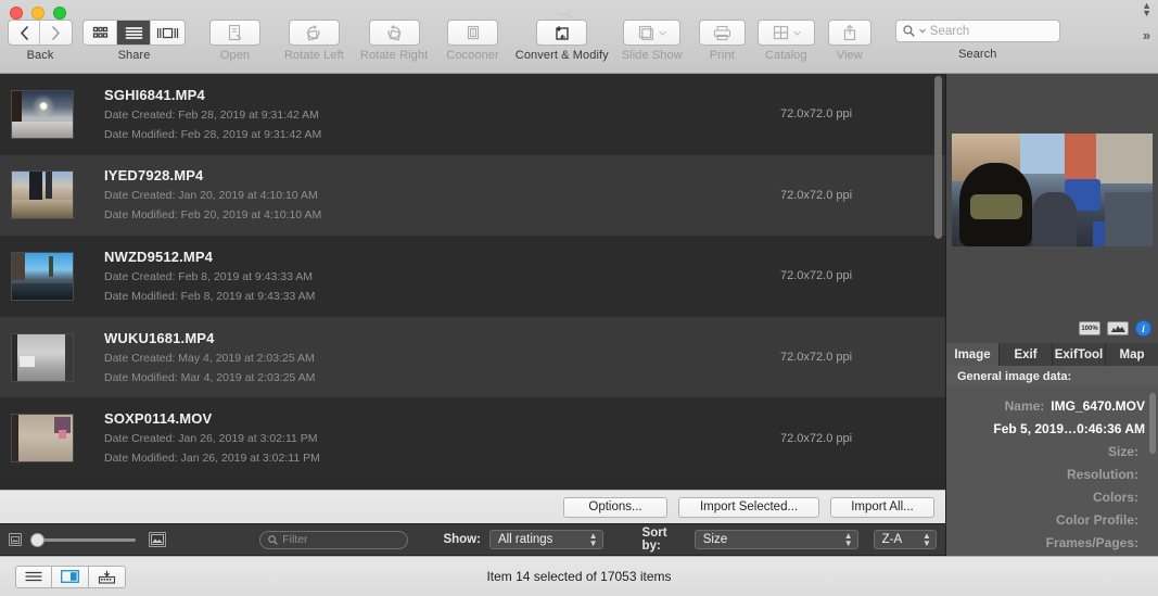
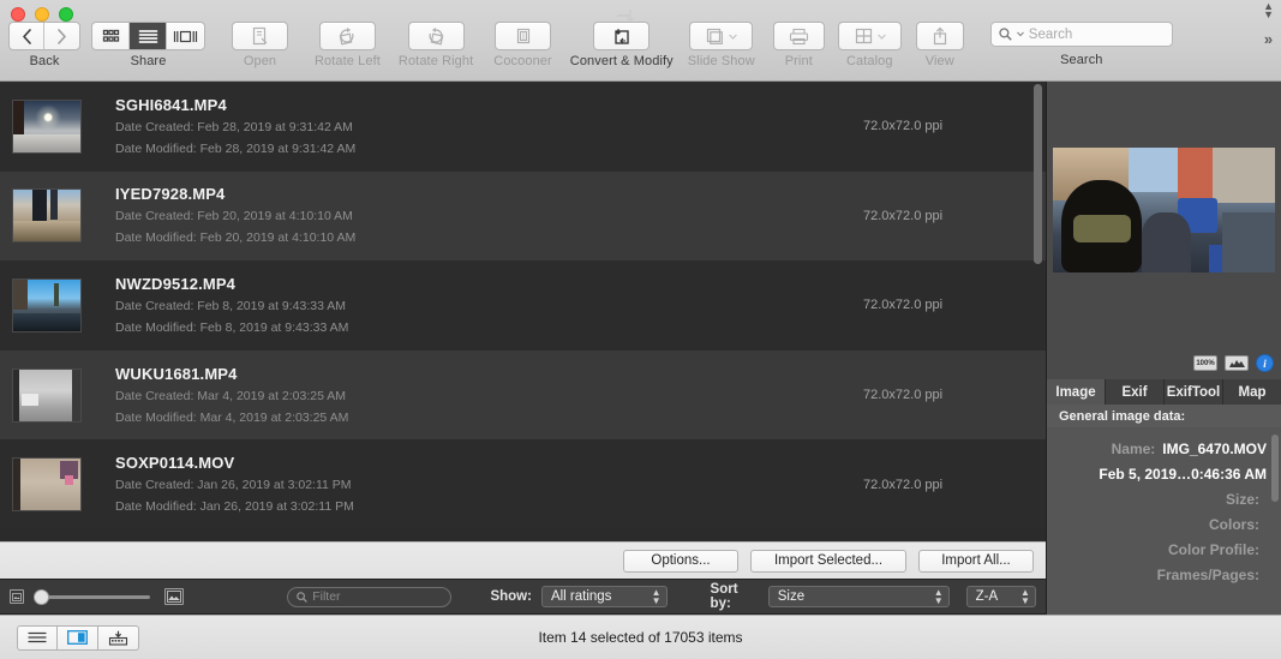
  Back
  Share
  Open
  Rotate Left
  Rotate Right
  Cocooner
  Convert & Modify
  Slide Show
  Print
  Catalog
  View
  Search
  Search
  ▲
  ▼
  »
  SGHI6841.MP4
  Date Created: Feb 28, 2019 at 9:31:42 AM
  Date Modified: Feb 28, 2019 at 9:31:42 AM
  72.0x72.0 ppi
  IYED7928.MP4
- Date Created: Jan 20, 2019 at 4:10:10 AM
+ Date Created: Feb 20, 2019 at 4:10:10 AM
  Date Modified: Feb 20, 2019 at 4:10:10 AM
  72.0x72.0 ppi
  NWZD9512.MP4
  Date Created: Feb 8, 2019 at 9:43:33 AM
  Date Modified: Feb 8, 2019 at 9:43:33 AM
  72.0x72.0 ppi
  WUKU1681.MP4
- Date Created: May 4, 2019 at 2:03:25 AM
+ Date Created: Mar 4, 2019 at 2:03:25 AM
  Date Modified: Mar 4, 2019 at 2:03:25 AM
  72.0x72.0 ppi
  SOXP0114.MOV
  Date Created: Jan 26, 2019 at 3:02:11 PM
  Date Modified: Jan 26, 2019 at 3:02:11 PM
  72.0x72.0 ppi
  Options...
  Import Selected...
  Import All...
  Filter
  Show:
  All ratings
  ▲
  ▼
  Sort by:
  Size
  ▲
  ▼
  Z-A
  ▲
  ▼
  i
  Image
  Exif
  ExifTool
  Map
  General image data:
  Name:
  IMG_6470.MOV
  Feb 5, 2019…0:46:36 AM
  Size:
- Resolution:
  Colors:
  Color Profile:
  Frames/Pages:
  Item 14 selected of 17053 items
